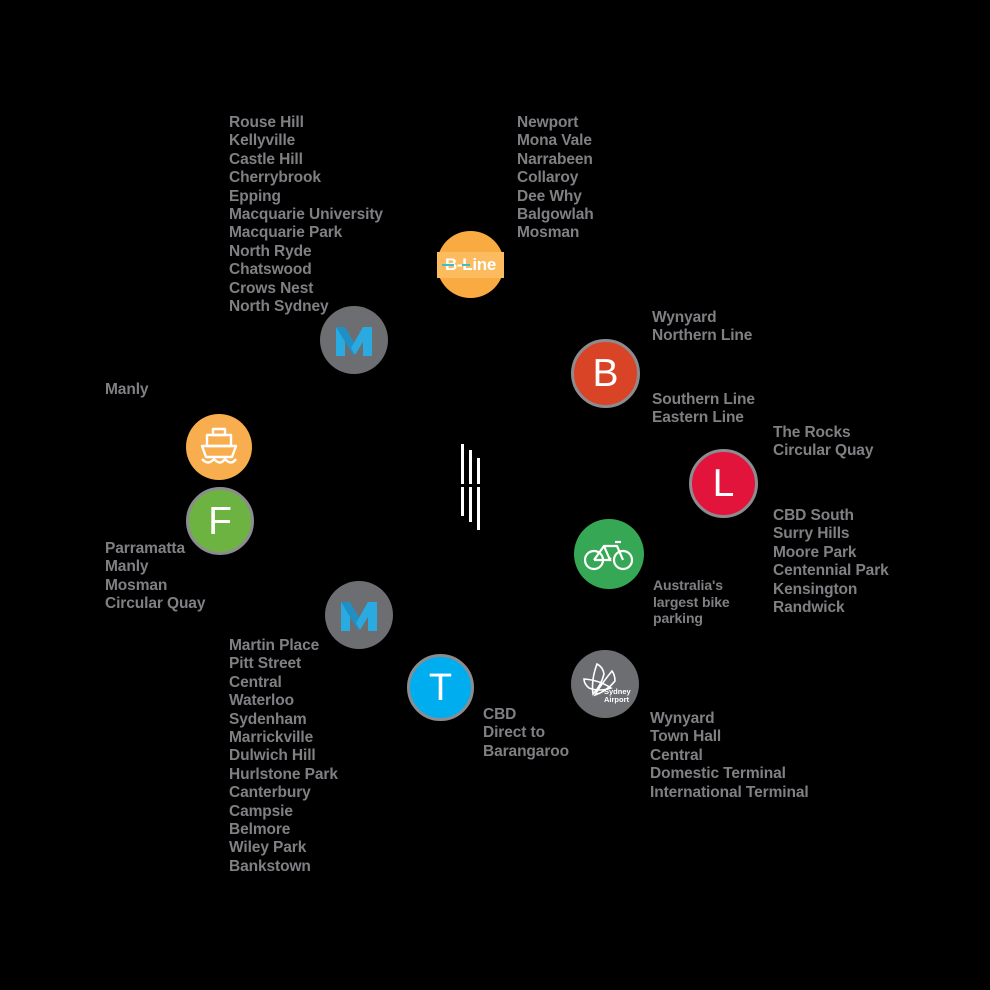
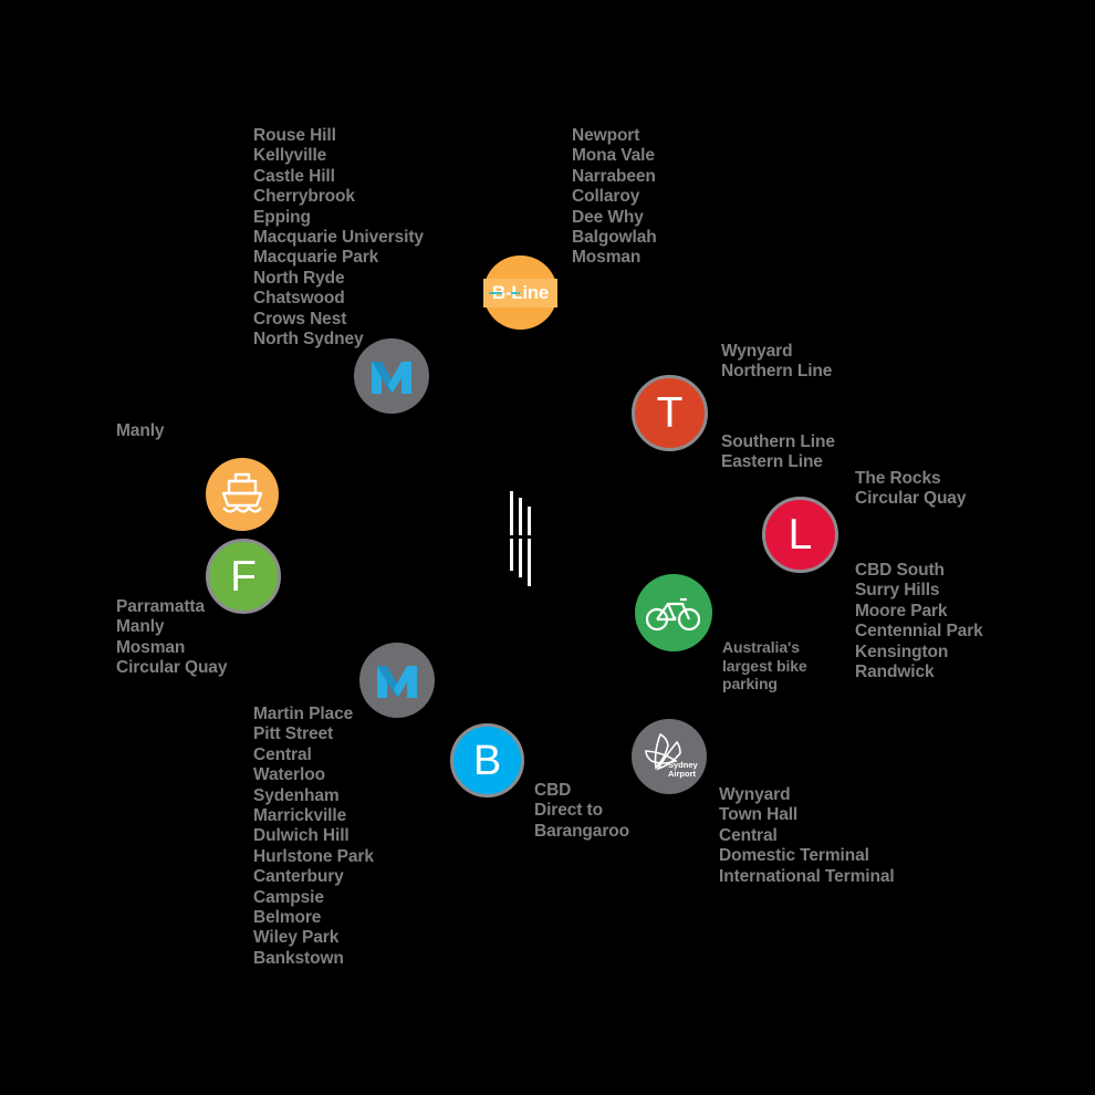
  Rouse Hill
  Kellyville
  Castle Hill
  Cherrybrook
  Epping
  Macquarie University
  Macquarie Park
  North Ryde
  Chatswood
  Crows Nest
  North Sydney
  Newport
  Mona Vale
  Narrabeen
  Collaroy
  Dee Why
  Balgowlah
  Mosman
  Manly
  Parramatta
  Manly
  Mosman
  Circular Quay
  Wynyard
  Northern Line
  Southern Line
  Eastern Line
  The Rocks
  Circular Quay
  CBD South
  Surry Hills
  Moore Park
  Centennial Park
  Kensington
  Randwick
  Australia's
  largest bike
  parking
  Martin Place
  Pitt Street
  Central
  Waterloo
  Sydenham
  Marrickville
  Dulwich Hill
  Hurlstone Park
  Canterbury
  Campsie
  Belmore
  Wiley Park
  Bankstown
  CBD
  Direct to
  Barangaroo
  Wynyard
  Town Hall
  Central
  Domestic Terminal
  International Terminal
- B
+ T
  L
  F
- T
+ B
  Sydney
  Airport
